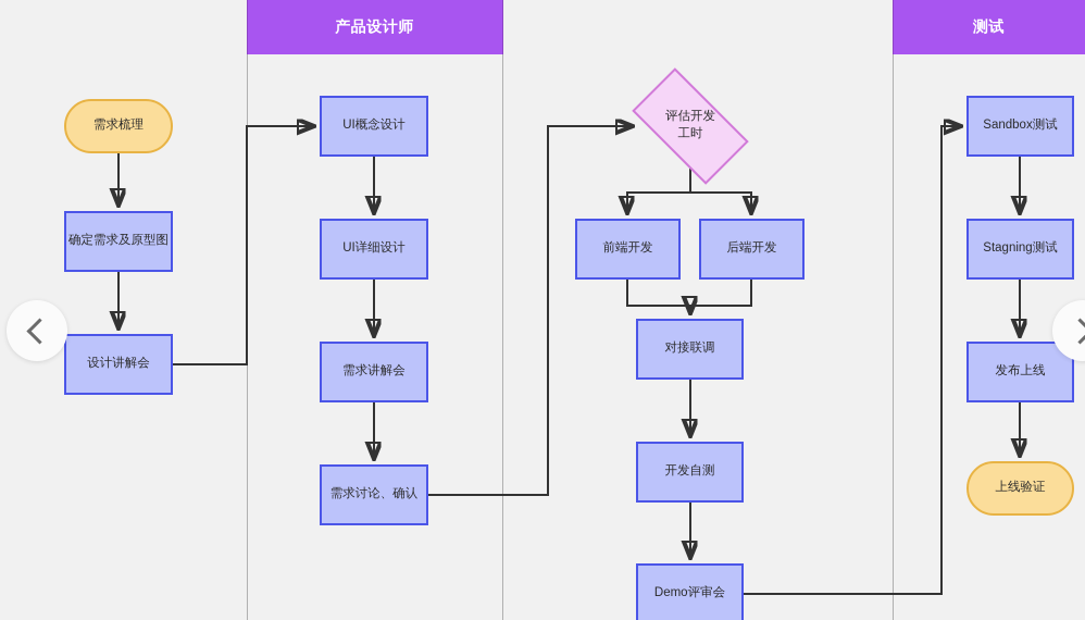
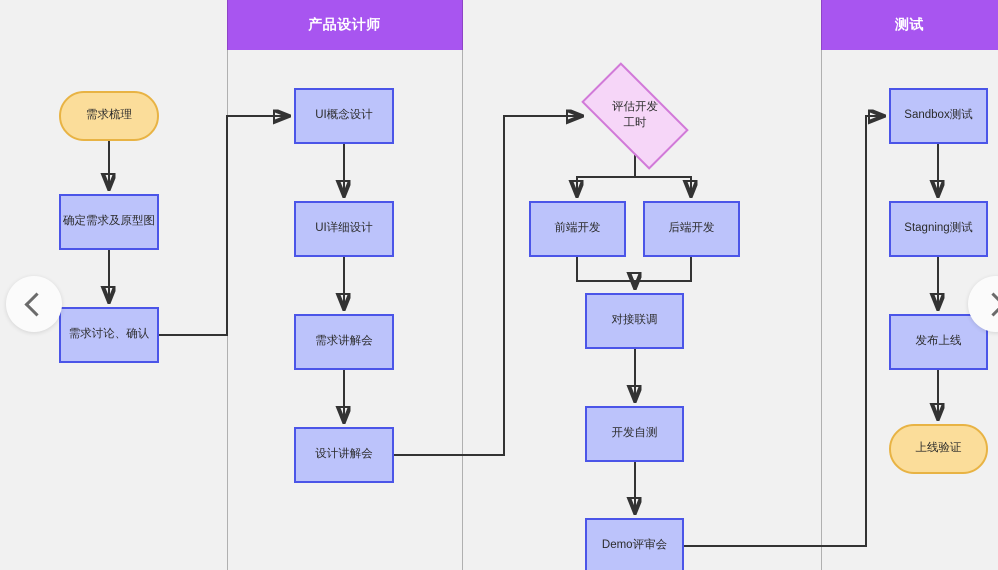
  产品设计师
  测试
  需求梳理
  确定需求及原型图
- 设计讲解会
+ 需求讨论、确认
  UI概念设计
  UI详细设计
  需求讲解会
- 需求讨论、确认
+ 设计讲解会
  评估开发
  工时
  前端开发
  后端开发
  对接联调
  开发自测
  Demo评审会
  Sandbox测试
  Stagning测试
  发布上线
  上线验证
